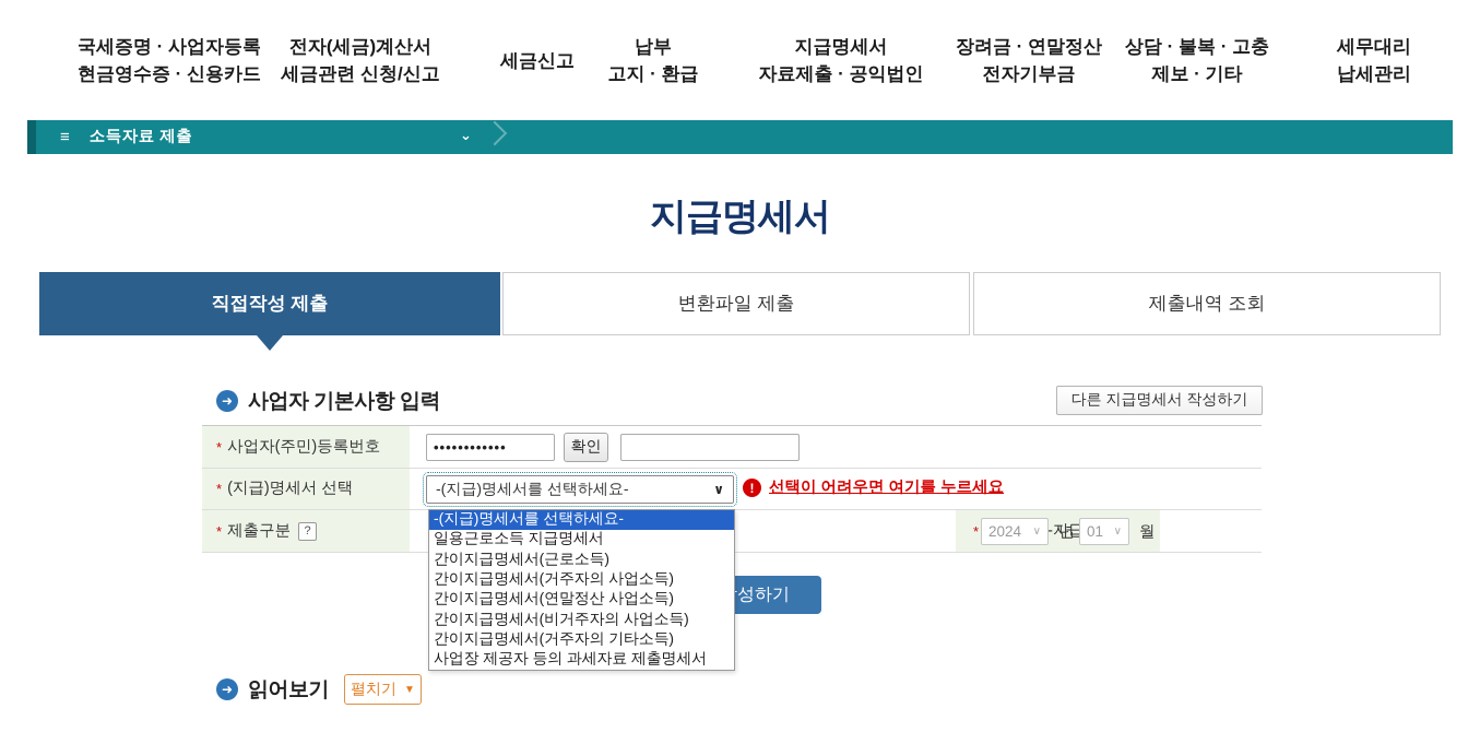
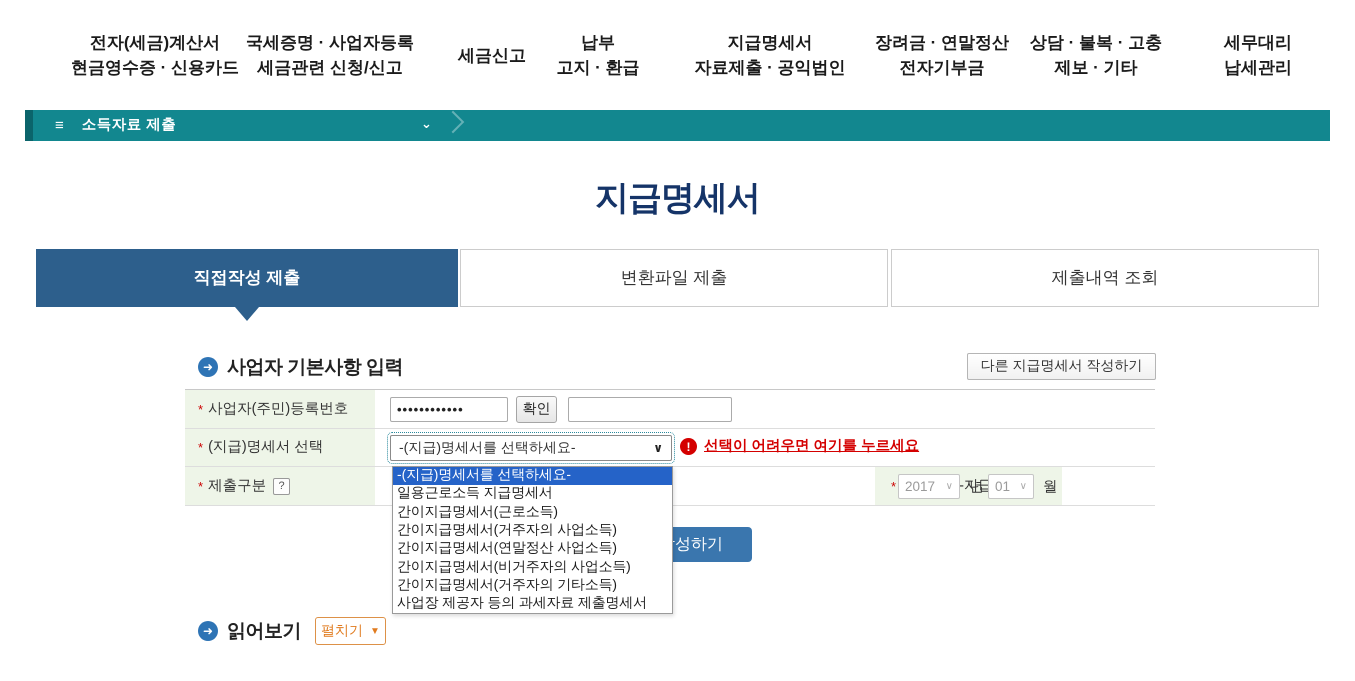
- 국세증명 · 사업자등록
+ 전자(세금)계산서
  현금영수증 · 신용카드
- 전자(세금)계산서
+ 국세증명 · 사업자등록
  세금관련 신청/신고
  세금신고
  납부
  고지 · 환급
  지급명세서
  자료제출 · 공익법인
  장려금 · 연말정산
  전자기부금
  상담 · 불복 · 고충
  제보 · 기타
  세무대리
  납세관리
  ≡
  소득자료 제출
  ⌄
  지급명세서
  직접작성 제출
  변환파일 제출
  제출내역 조회
  ➜
  사업자 기본사항 입력
  다른 지급명세서 작성하기
  *
  사업자(주민)등록번호
  ••••••••••••
  확인
  *
  (지급)명세서 선택
  -(지급)명세서를 선택하세요-
  ∨
  !
  선택이 어려우면 여기를 누르세요
  *
  제출구분
  ?
  *
- 2024
+ 2017
  ∨
  년
  01
  ∨
  월
  성하기
  -(지급)명세서를 선택하세요-
  일용근로소득 지급명세서
  간이지급명세서(근로소득)
  간이지급명세서(거주자의 사업소득)
  간이지급명세서(연말정산 사업소득)
  간이지급명세서(비거주자의 사업소득)
  간이지급명세서(거주자의 기타소득)
  사업장 제공자 등의 과세자료 제출명세서
  ➜
  읽어보기
  펼치기
  ▼
